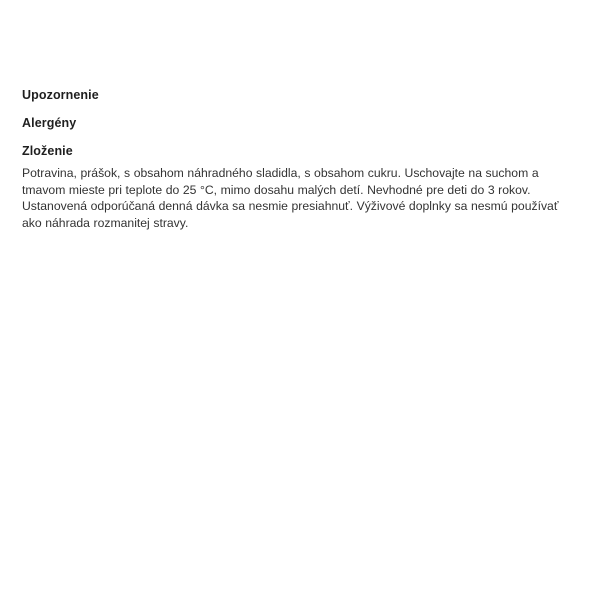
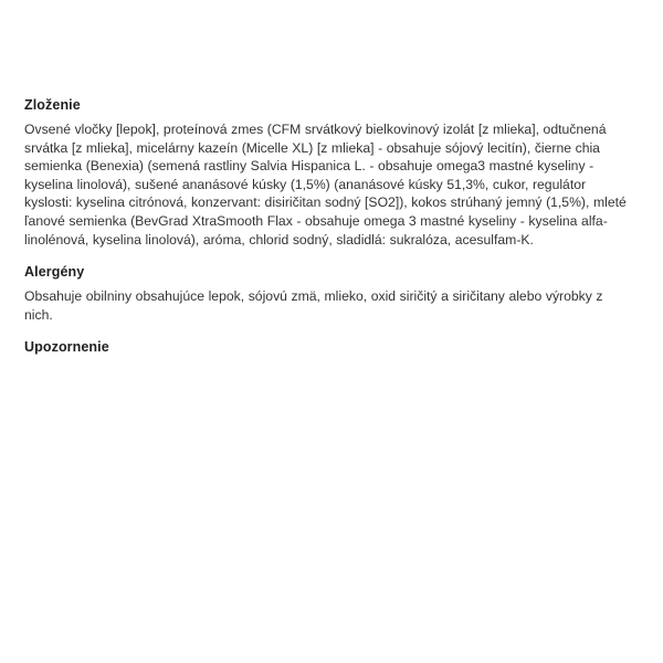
- Upozornenie
+ Zloženie
+ Ovsené vločky [lepok], proteínová zmes (CFM srvátkový bielkovinový izolát [z mlieka], odtučnená srvátka [z mlieka], micelárny kazeín (Micelle XL) [z mlieka] - obsahuje sójový lecitín), čierne chia semienka (Benexia) (semená rastliny Salvia Hispanica L. - obsahuje omega3 mastné kyseliny - kyselina linolová), sušené ananásové kúsky (1,5%) (ananásové kúsky 51,3%, cukor, regulátor kyslosti: kyselina citrónová, konzervant: disiričitan sodný [SO2]), kokos strúhaný jemný (1,5%), mleté ľanové semienka (BevGrad XtraSmooth Flax - obsahuje omega 3 mastné kyseliny - kyselina alfa-linolénová, kyselina linolová), aróma, chlorid sodný, sladidlá: sukralóza, acesulfam-K.
  Alergény
+ Obsahuje obilniny obsahujúce lepok, sójovú zmä, mlieko, oxid siričitý a siričitany alebo výrobky z nich.
- Zloženie
+ Upozornenie
- Potravina, prášok, s obsahom náhradného sladidla, s obsahom cukru. Uschovajte na suchom a tmavom mieste pri teplote do 25 °C, mimo dosahu malých detí. Nevhodné pre deti do 3 rokov. Ustanovená odporúčaná denná dávka sa nesmie presiahnuť. Výživové doplnky sa nesmú používať ako náhrada rozmanitej stravy.
